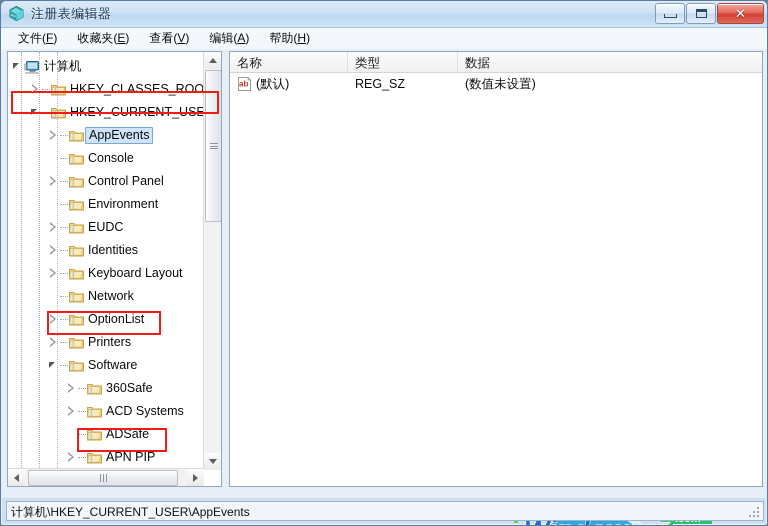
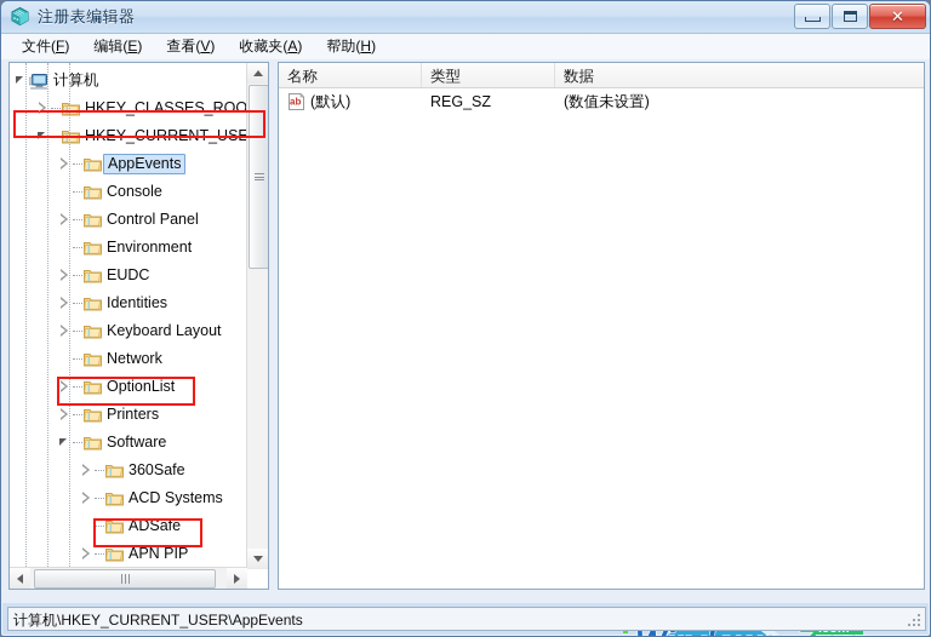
  注册表编辑器
  ✕
  文件(F)
- 收藏夹(E)
+ 编辑(E)
  查看(V)
- 编辑(A)
+ 收藏夹(A)
  帮助(H)
  计算机
  HKEY_CLASSES_ROO
  HKEY_CURRENT_USE
  AppEvents
  Console
  Control Panel
  Environment
  EUDC
  Identities
  Keyboard Layout
  Network
  OptionList
  Printers
  Software
  360Safe
  ACD Systems
  ADSafe
  APN PIP
  名称
  类型
  数据
  ab
  (默认)
  REG_SZ
  (数值未设置)
  计算机\HKEY_CURRENT_USER\AppEvents
